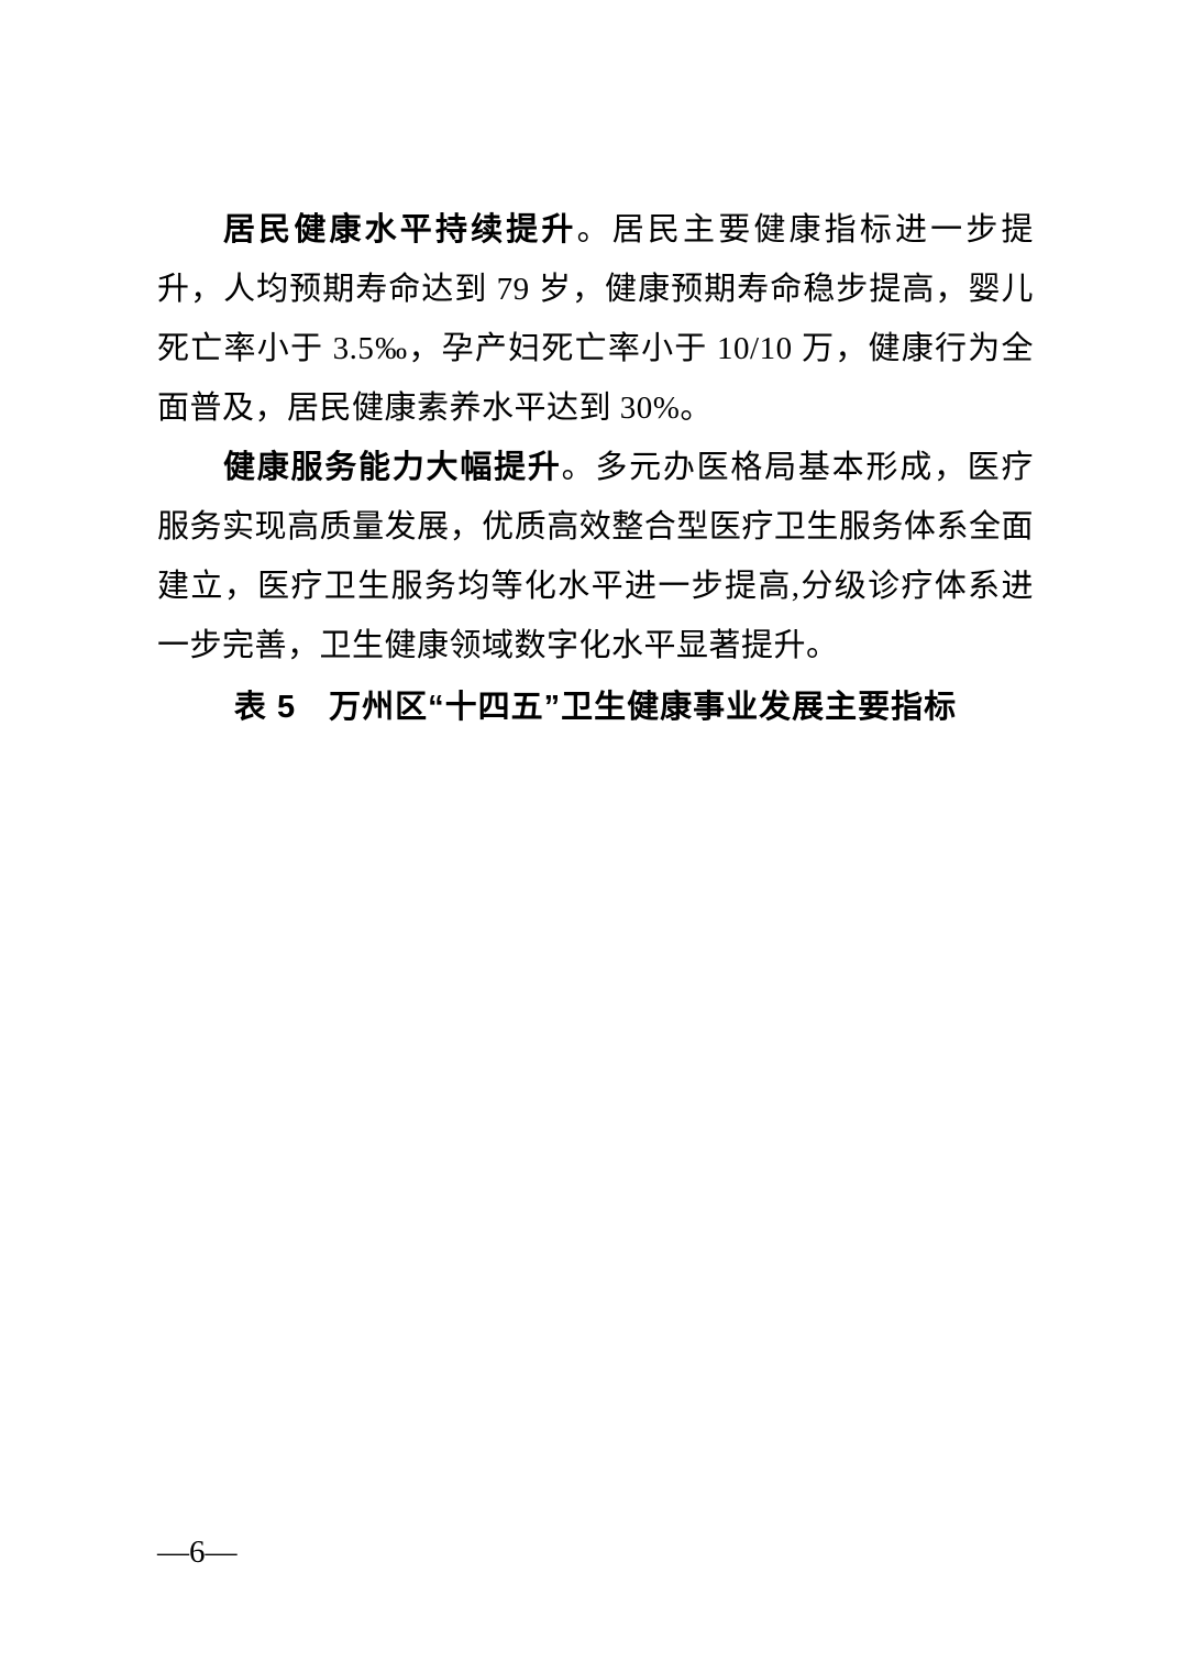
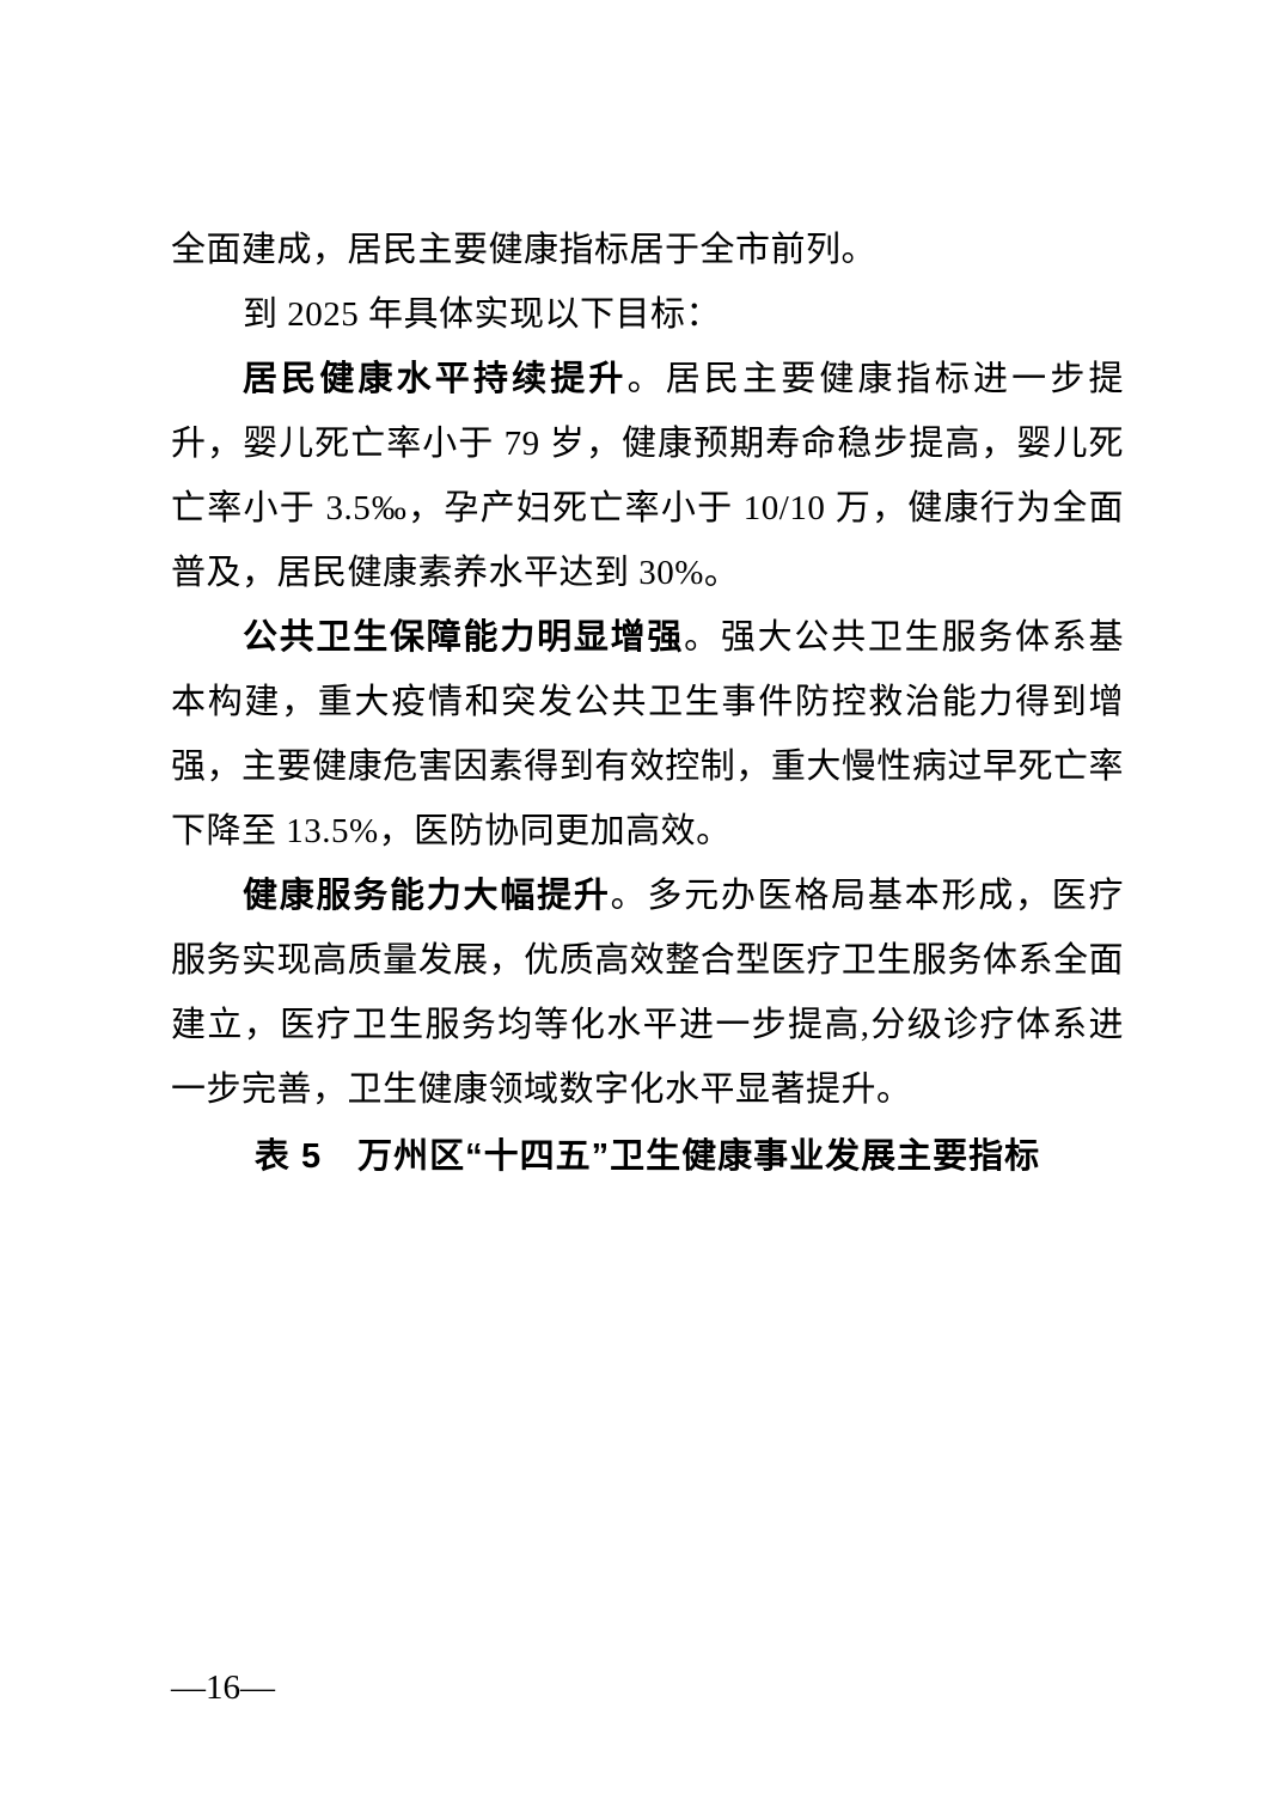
+ 全面建成，居民主要健康指标居于全市前列。
+ 到 2025 年具体实现以下目标：
- 居民健康水平持续提升。居民主要健康指标进一步提升，人均预期寿命达到 79 岁，健康预期寿命稳步提高，婴儿死亡率小于 3.5‰，孕产妇死亡率小于 10/10 万，健康行为全面普及，居民健康素养水平达到 30%。
+ 居民健康水平持续提升。居民主要健康指标进一步提升，婴儿死亡率小于 79 岁，健康预期寿命稳步提高，婴儿死亡率小于 3.5‰，孕产妇死亡率小于 10/10 万，健康行为全面普及，居民健康素养水平达到 30%。
+ 公共卫生保障能力明显增强。强大公共卫生服务体系基本构建，重大疫情和突发公共卫生事件防控救治能力得到增强，主要健康危害因素得到有效控制，重大慢性病过早死亡率下降至 13.5%，医防协同更加高效。
  健康服务能力大幅提升。多元办医格局基本形成，医疗服务实现高质量发展，优质高效整合型医疗卫生服务体系全面建立，医疗卫生服务均等化水平进一步提高,分级诊疗体系进一步完善，卫生健康领域数字化水平显著提升。
  表 5 万州区“十四五”卫生健康事业发展主要指标
- —6—
+ —16—
